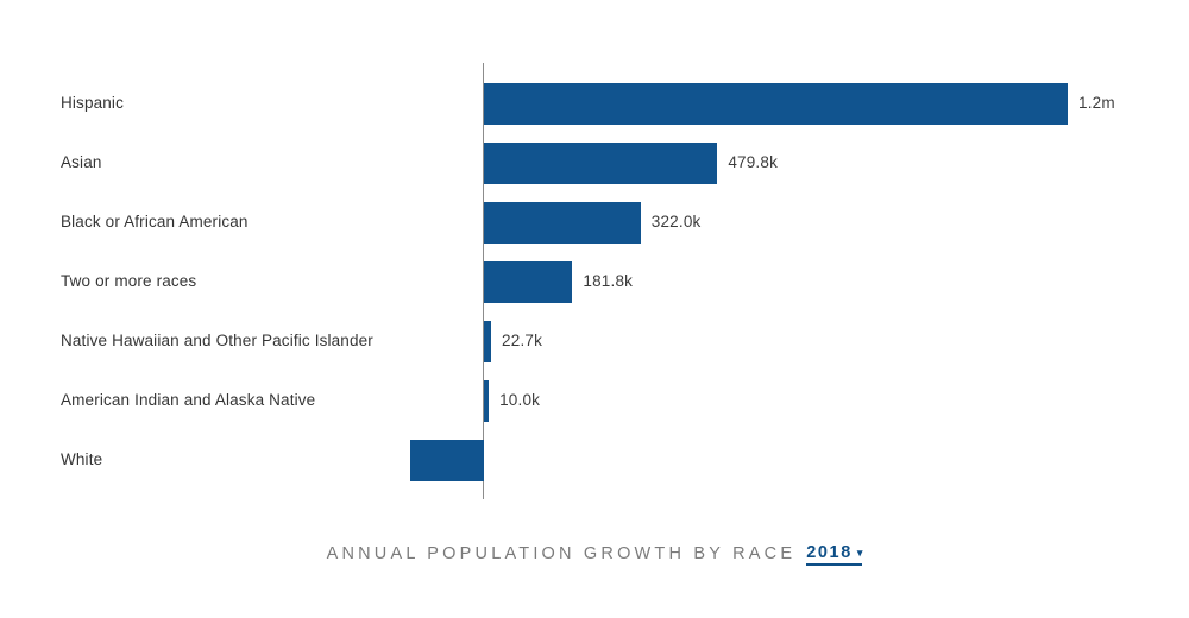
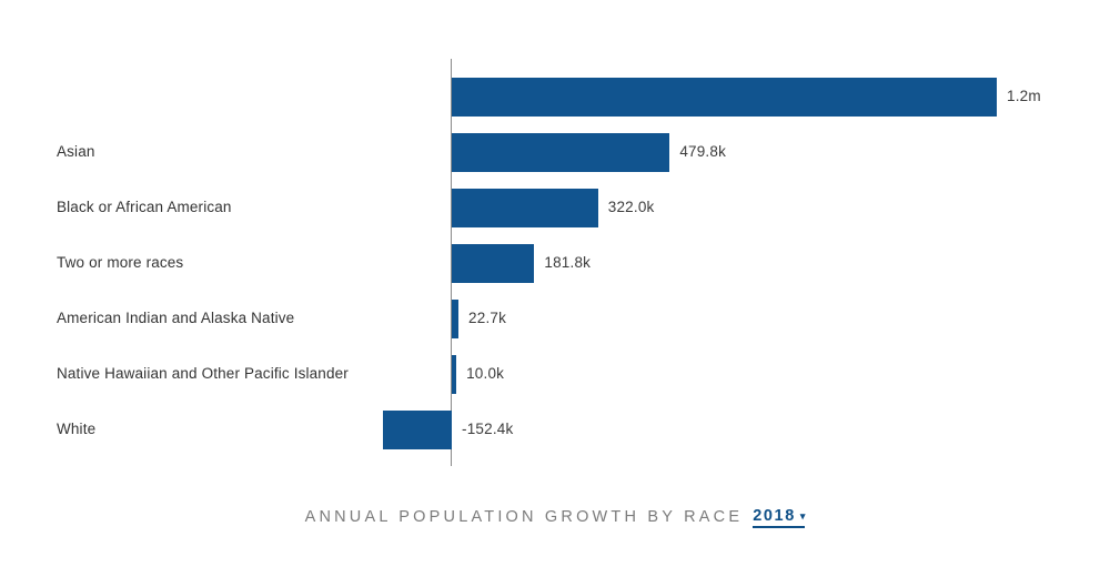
- Hispanic
  1.2m
  Asian
  479.8k
  Black or African American
  322.0k
  Two or more races
  181.8k
- Native Hawaiian and Other Pacific Islander
+ American Indian and Alaska Native
  22.7k
- American Indian and Alaska Native
+ Native Hawaiian and Other Pacific Islander
  10.0k
  White
+ -152.4k
  ANNUAL POPULATION GROWTH BY RACE
  2018
  ▾
